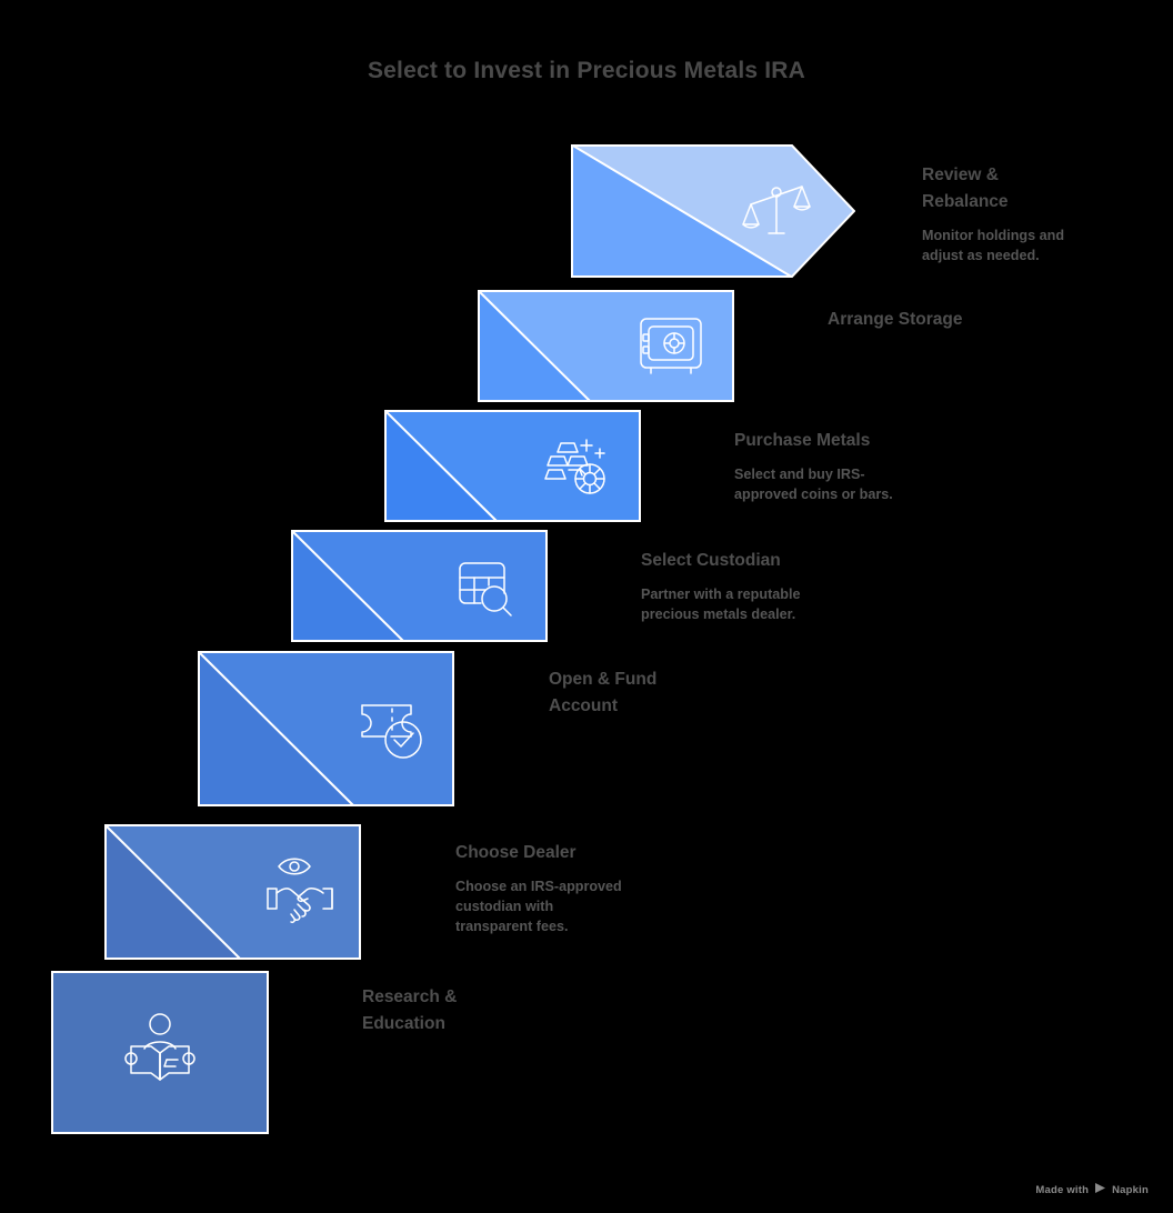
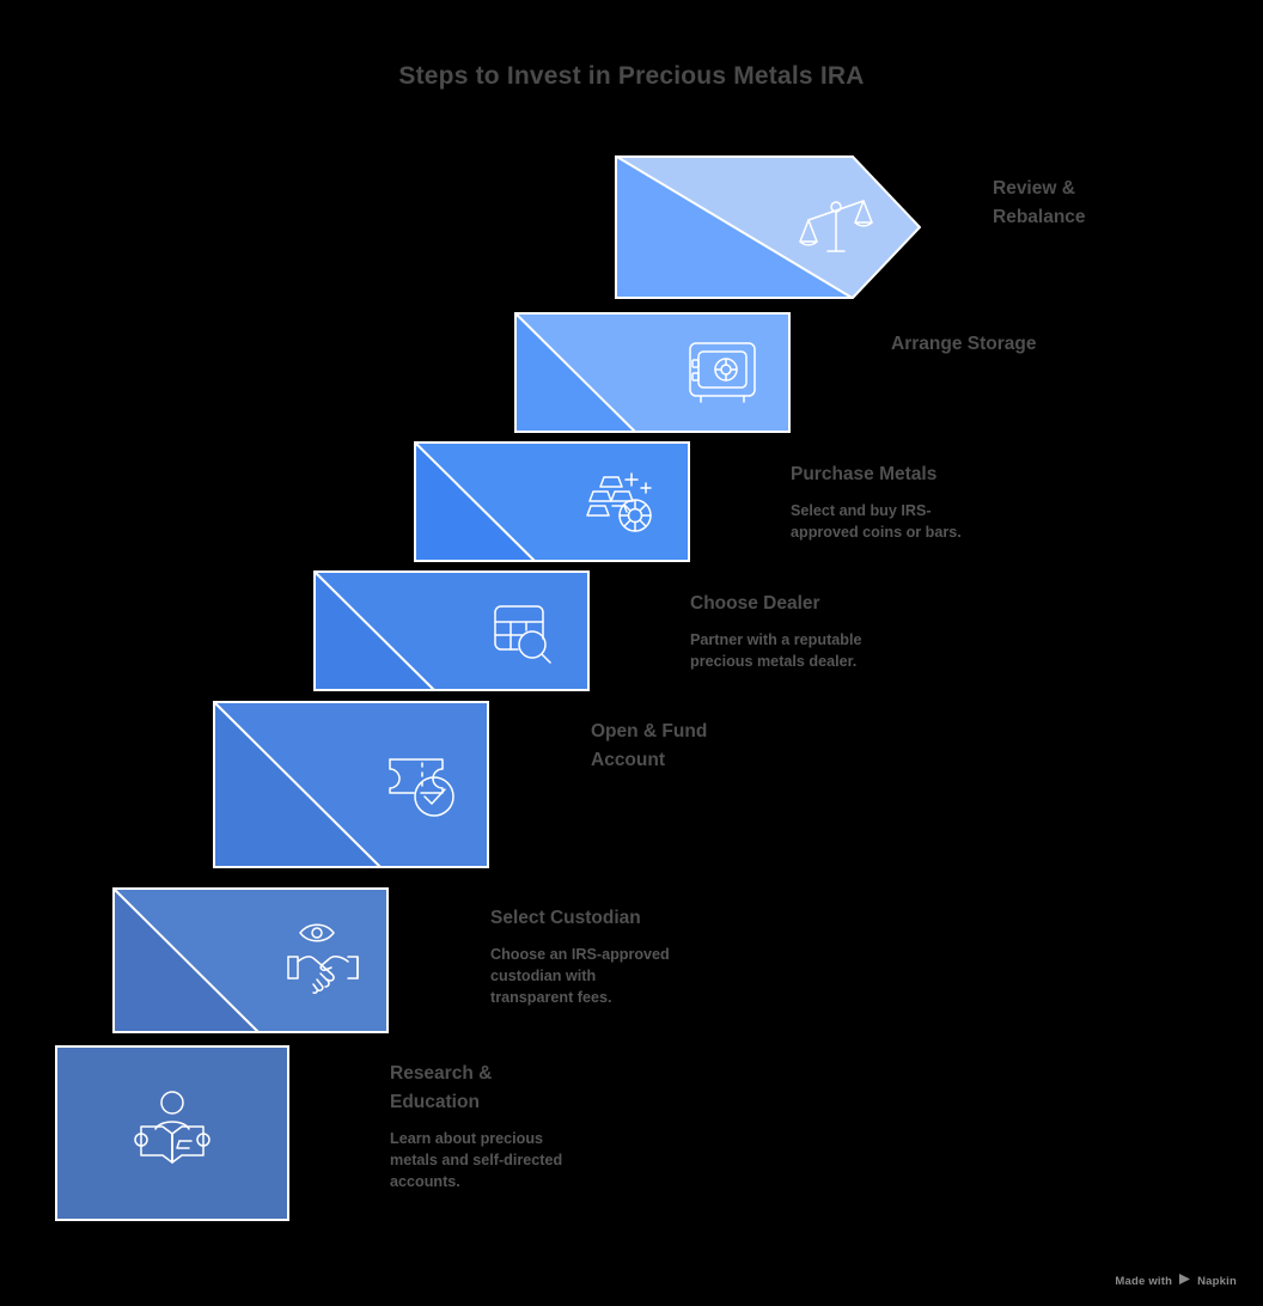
- Select to Invest in Precious Metals IRA
+ Steps to Invest in Precious Metals IRA
  Review &
  Rebalance
- Monitor holdings and
- adjust as needed.
  Arrange Storage
  Purchase Metals
  Select and buy IRS-
  approved coins or bars.
- Select Custodian
+ Choose Dealer
  Partner with a reputable
  precious metals dealer.
  Open & Fund
  Account
- Choose Dealer
+ Select Custodian
  Choose an IRS-approved
  custodian with
  transparent fees.
  Research &
  Education
+ Learn about precious
+ metals and self-directed
+ accounts.
  Made with
  Napkin
